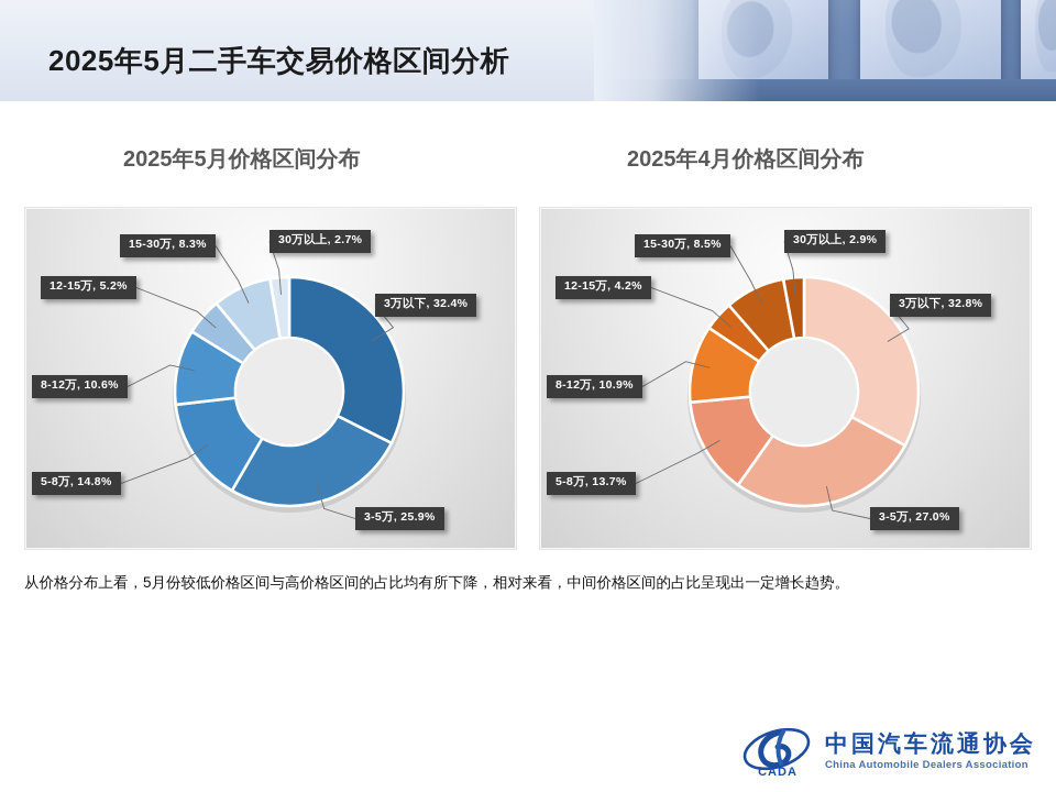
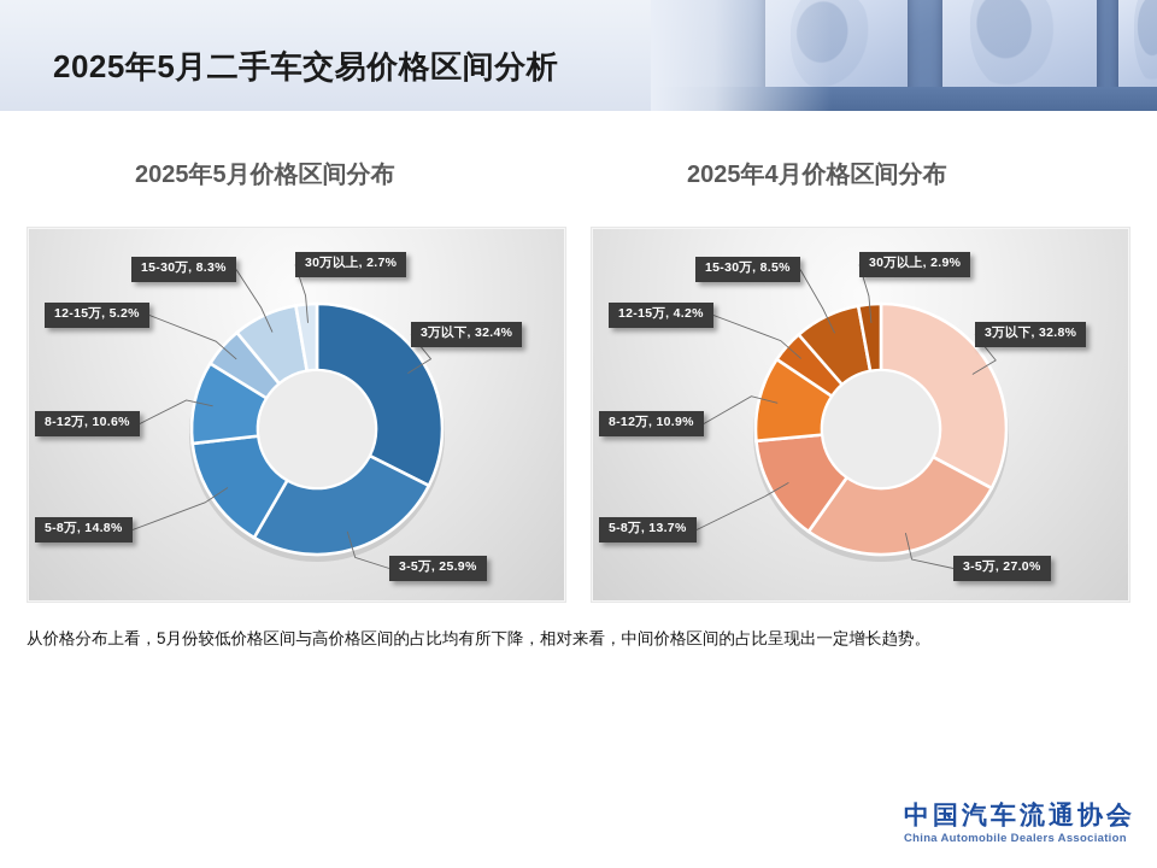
  2025年5月二手车交易价格区间分析
  2025年5月价格区间分布
  2025年4月价格区间分布
  3万以下, 32.4%
  3-5万, 25.9%
  5-8万, 14.8%
  8-12万, 10.6%
  12-15万, 5.2%
  15-30万, 8.3%
  30万以上, 2.7%
  3万以下, 32.8%
  3-5万, 27.0%
  5-8万, 13.7%
  8-12万, 10.9%
  12-15万, 4.2%
  15-30万, 8.5%
  30万以上, 2.9%
  从价格分布上看，5月份较低价格区间与高价格区间的占比均有所下降，相对来看，中间价格区间的占比呈现出一定增长趋势。
- CADA
  中国汽车流通协会
  China Automobile Dealers Association
